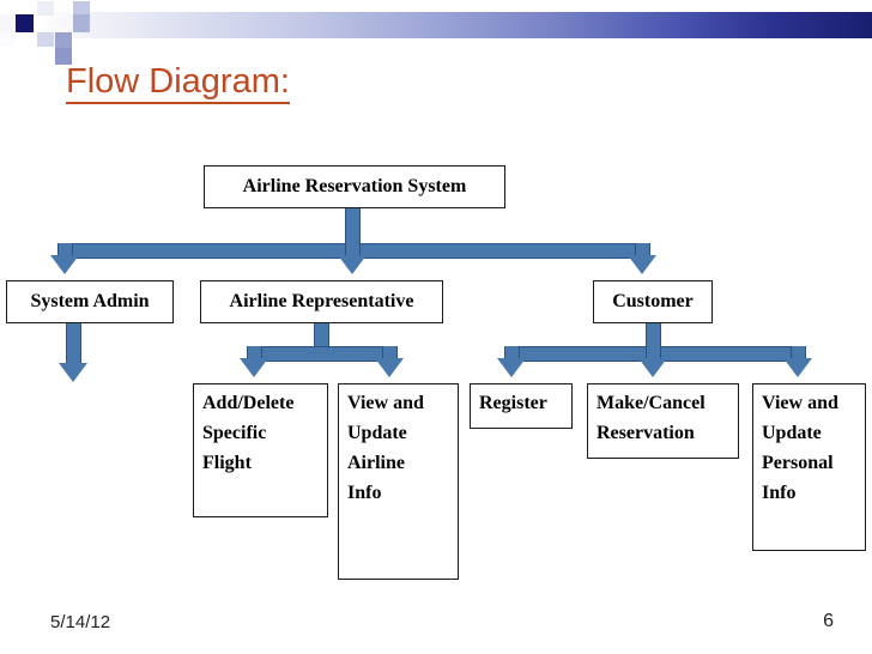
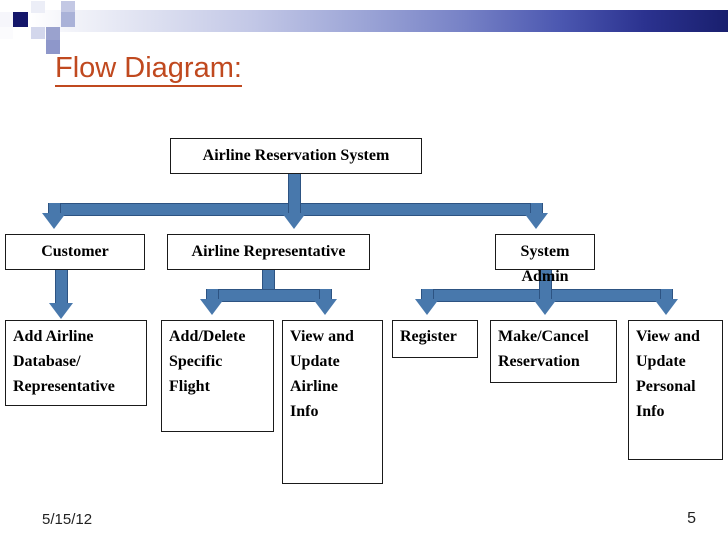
  Flow Diagram:
  Airline Reservation System
- System Admin
+ Customer
  Airline Representative
- Customer
+ System Admin
+ Add Airline
+ Database/
+ Representative
  Add/Delete
  Specific
  Flight
  View and
  Update
  Airline
  Info
  Register
  Make/Cancel
  Reservation
  View and
  Update
  Personal
  Info
- 5/14/12
+ 5/15/12
- 6
+ 5
